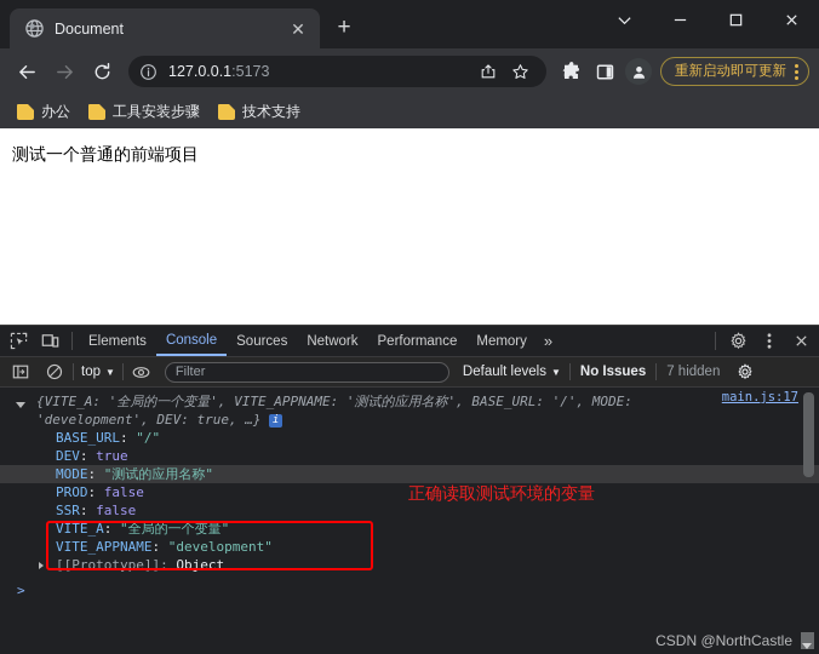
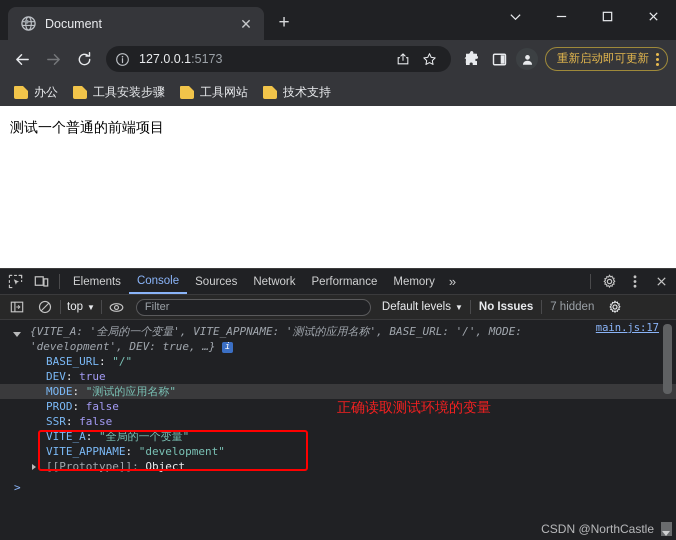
  Document
  ✕
  +
  127.0.0.1:5173
  重新启动即可更新
  办公
  工具安装步骤
+ 工具网站
  技术支持
  测试一个普通的前端项目
  Elements
  Console
  Sources
  Network
  Performance
  Memory
  »
  top
  ▼
  Filter
  Default levels
  ▼
  No Issues
  7 hidden
  main.js:17
  {VITE_A: '全局的一个变量', VITE_APPNAME: '测试的应用名称', BASE_URL: '/', MODE: 'development', DEV: true, …} i
  BASE_URL: "/"
  DEV: true
  MODE: "测试的应用名称"
  PROD: false
  SSR: false
  VITE_A: "全局的一个变量"
  VITE_APPNAME: "development"
  [[Prototype]]: Object
  >
  正确读取测试环境的变量
  CSDN @NorthCastle
